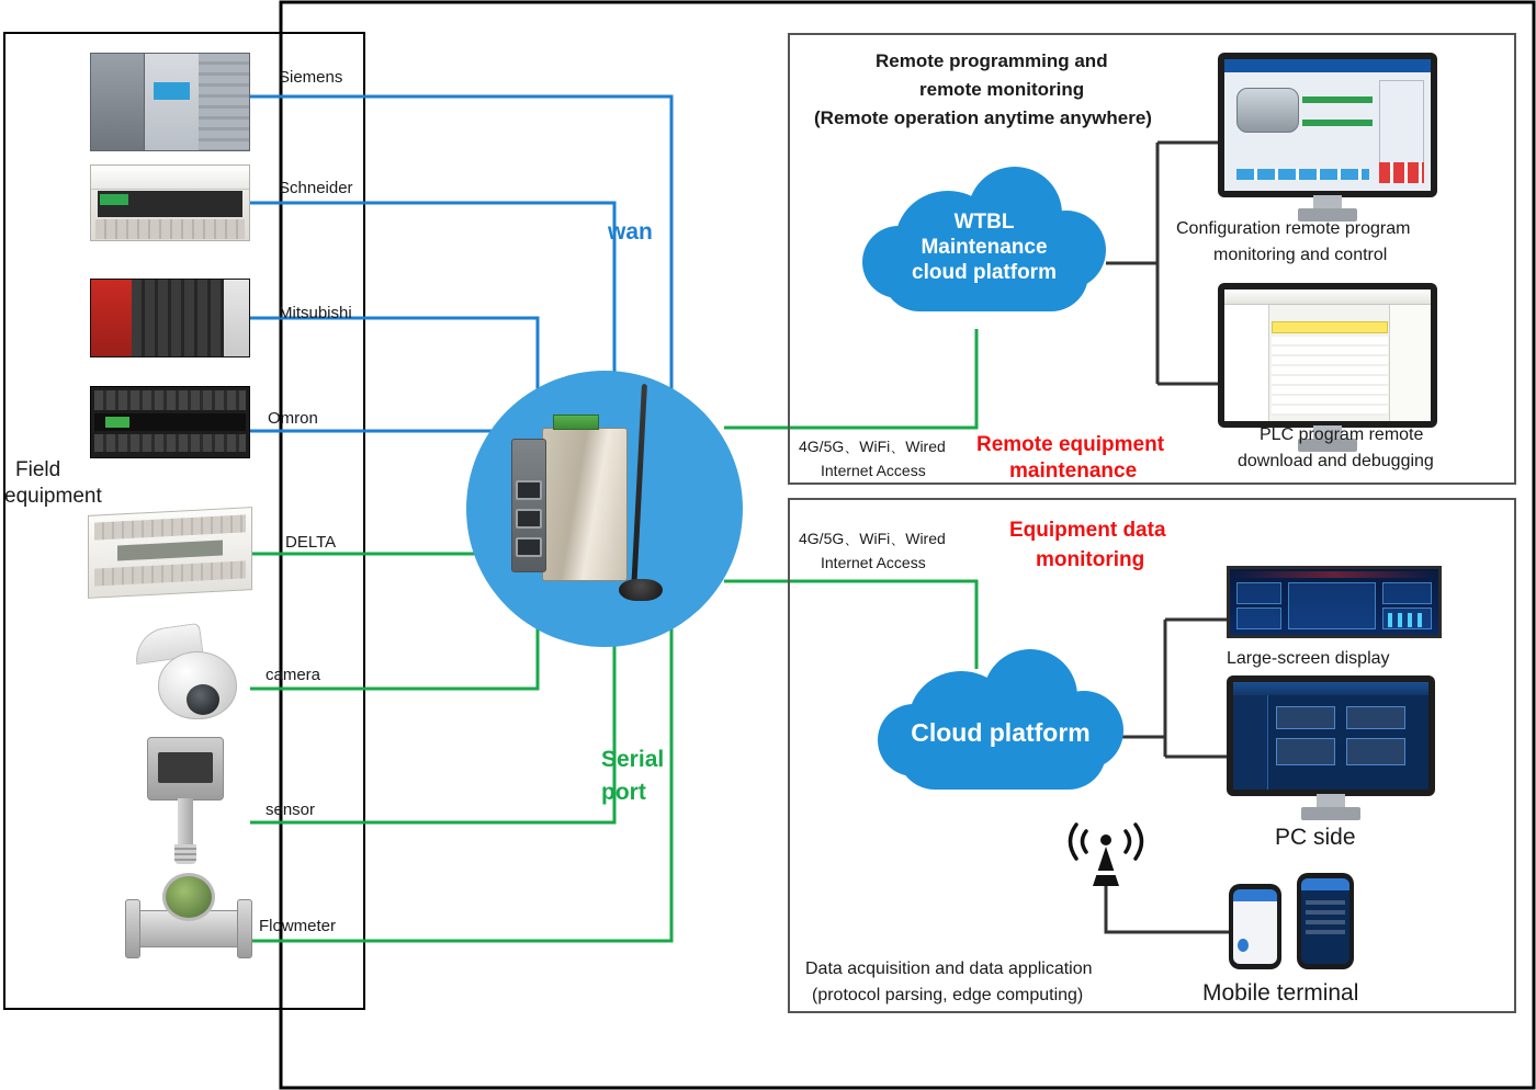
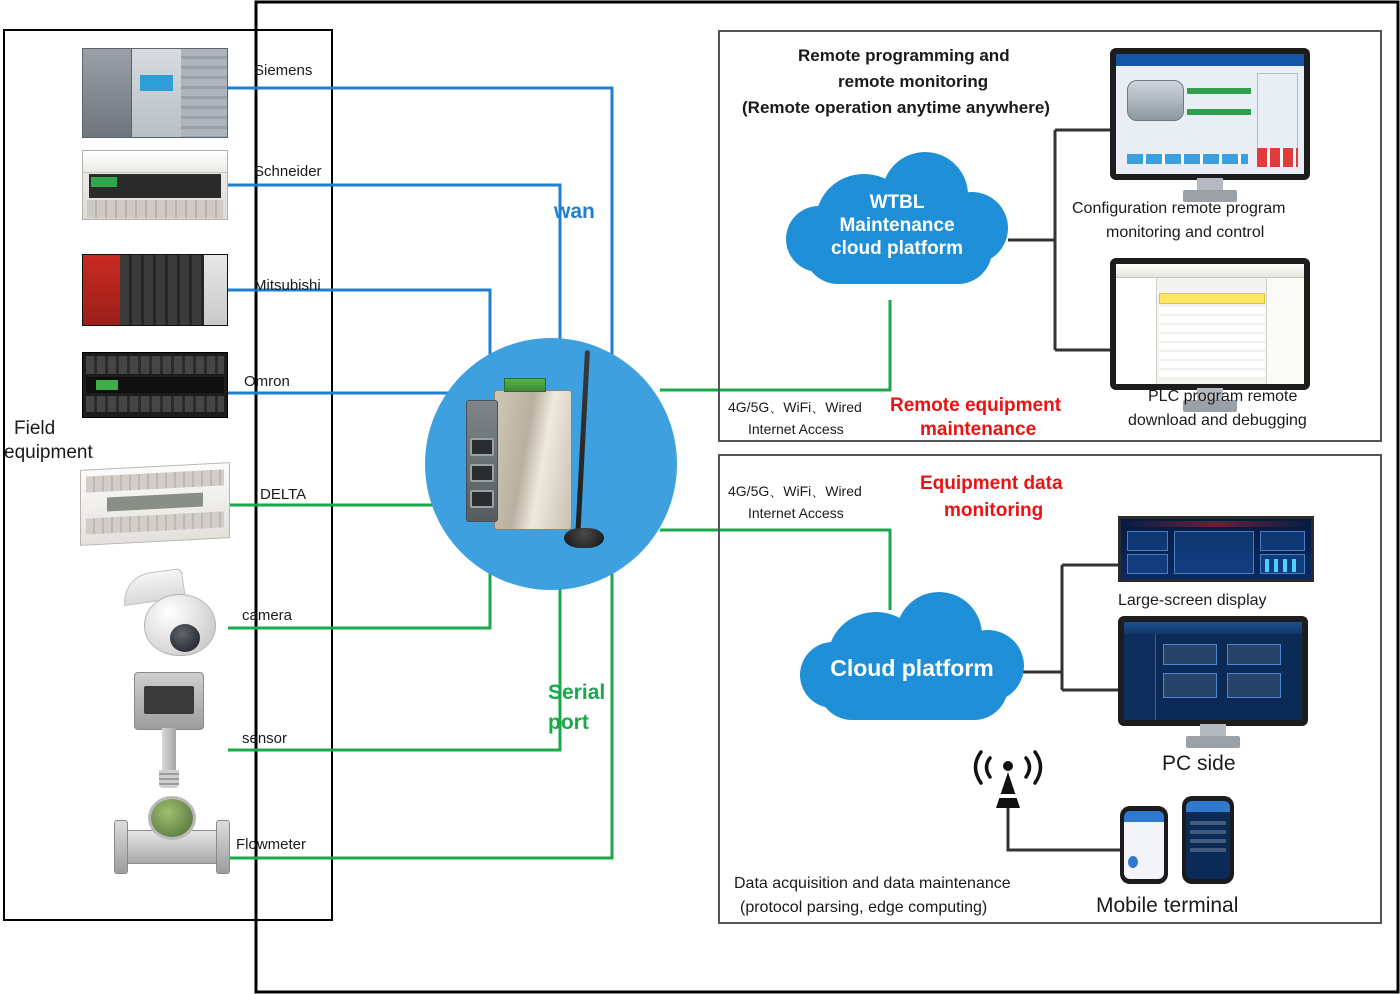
  Field
  equipment
  Siemens
  Schneider
  Mitsubishi
  Omron
  DELTA
  camera
  sensor
  Flowmeter
  wan
  Serial
  port
  Remote programming and
  remote monitoring
  (Remote operation anytime anywhere)
  WTBL
  Maintenance
  cloud platform
  4G/5G、WiFi、Wired
  Internet Access
  Remote equipment
  maintenance
  Configuration remote program
  monitoring and control
  PLC program remote
  download and debugging
  4G/5G、WiFi、Wired
  Internet Access
  Equipment data
  monitoring
  Cloud platform
  Large-screen display
  PC side
  Mobile terminal
- Data acquisition and data application
+ Data acquisition and data maintenance
  (protocol parsing, edge computing)
